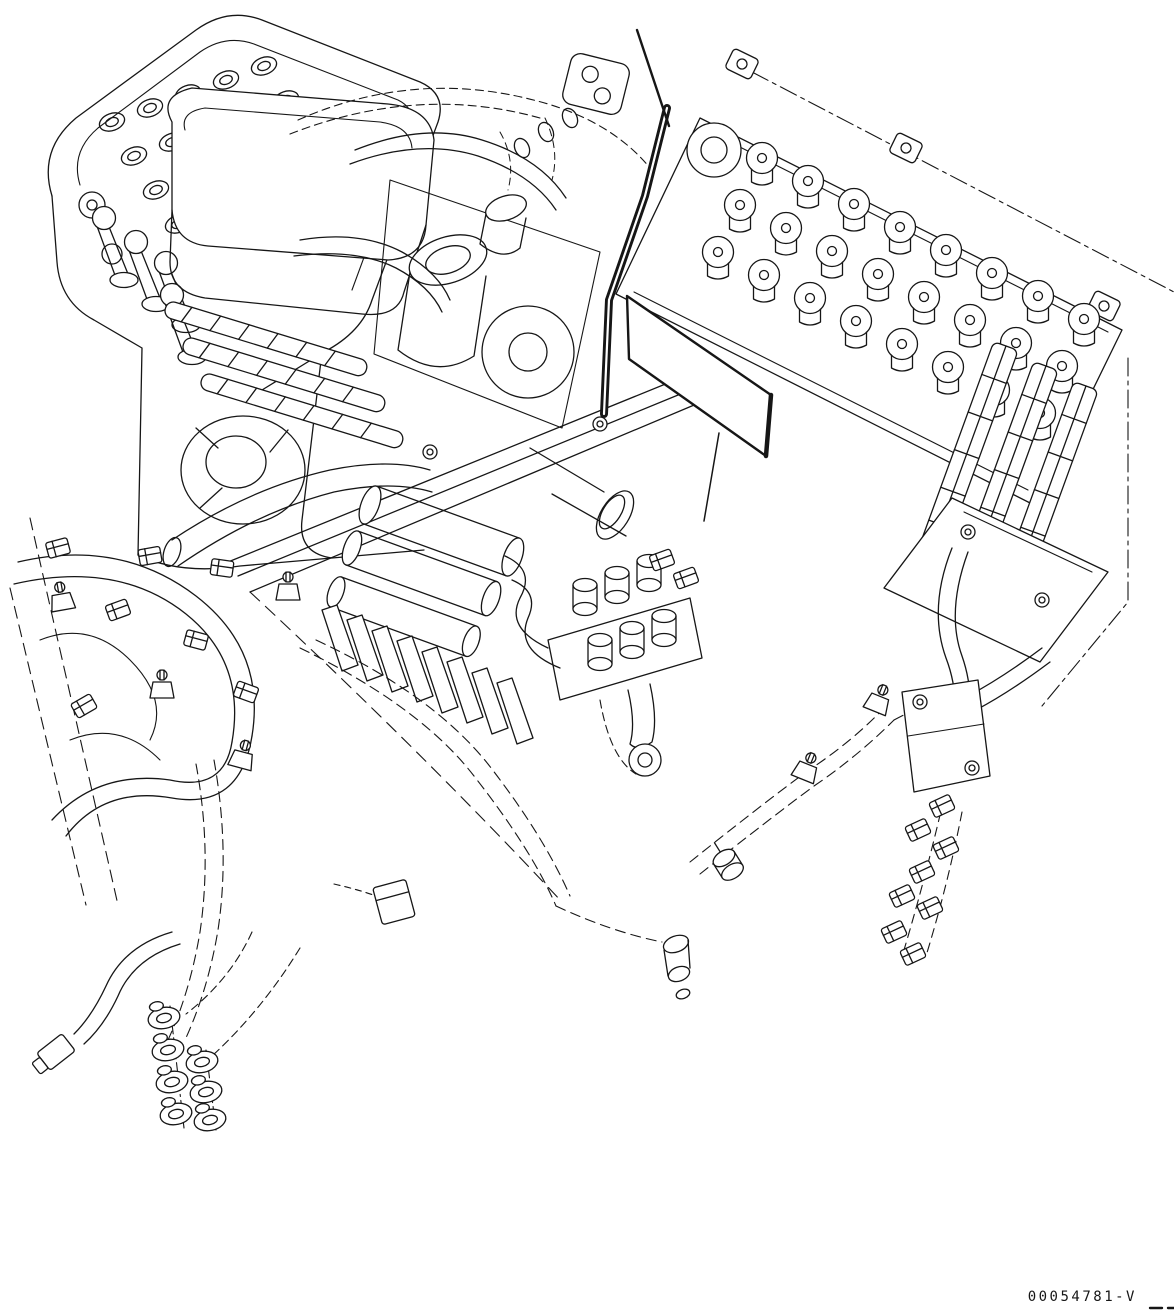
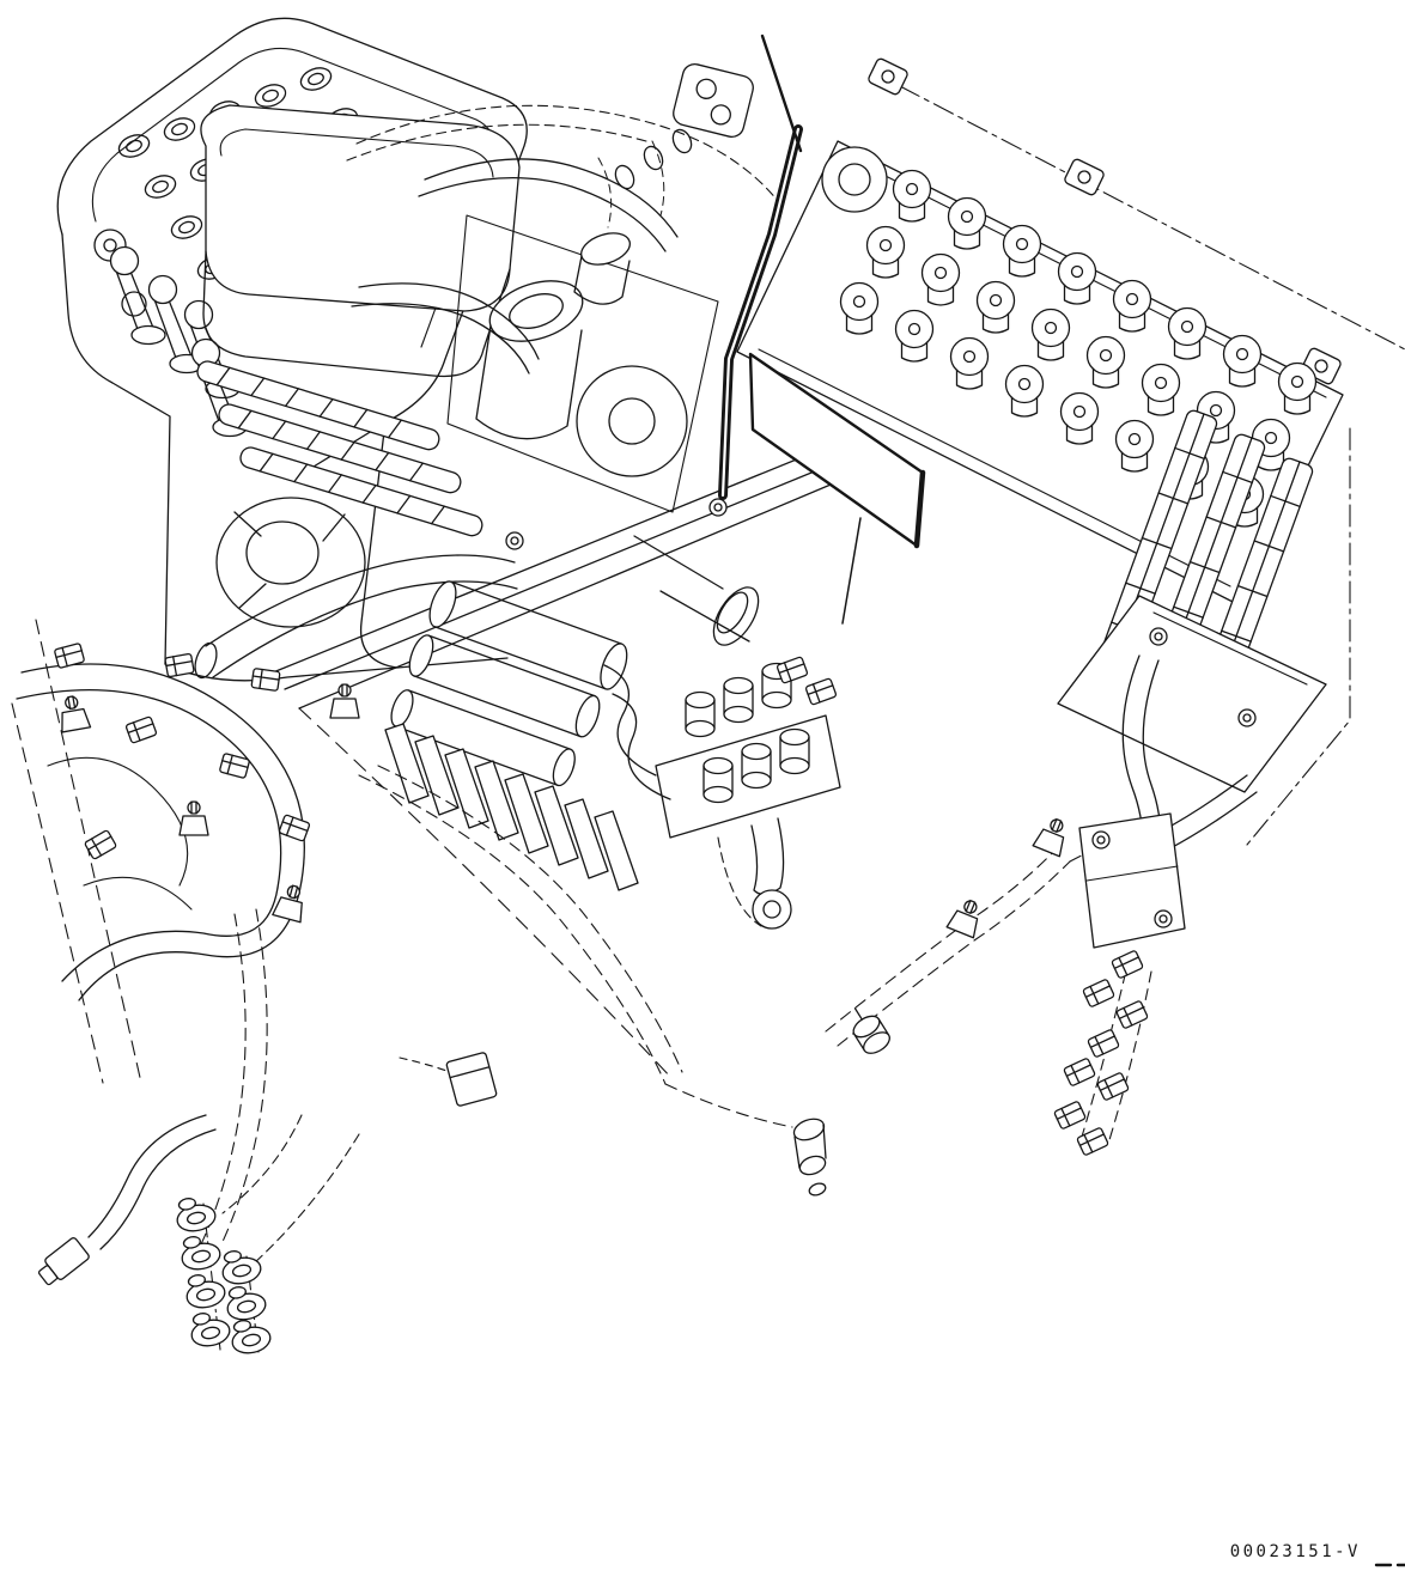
- 00054781-V
+ 00023151-V
